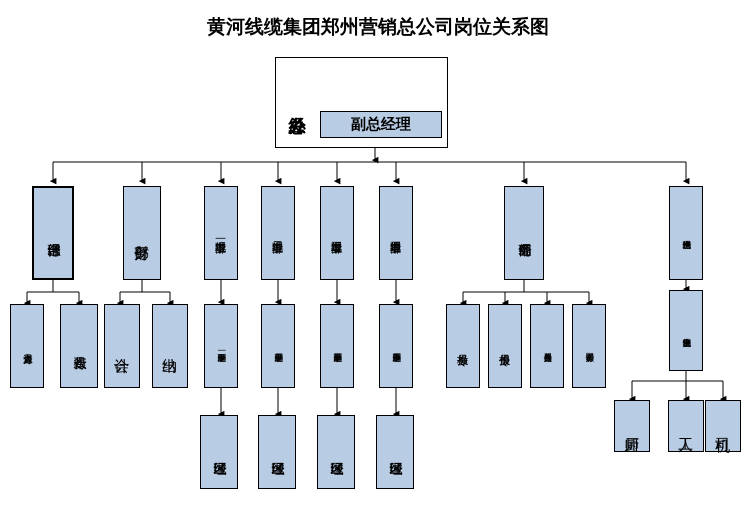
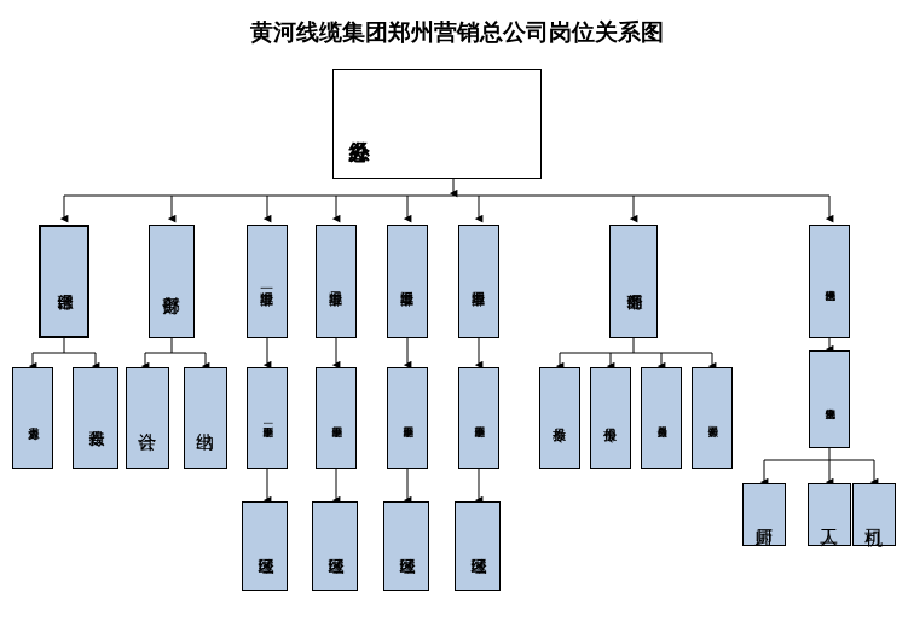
  黄河线缆集团郑州营销总公司岗位关系图
- 副总经理
